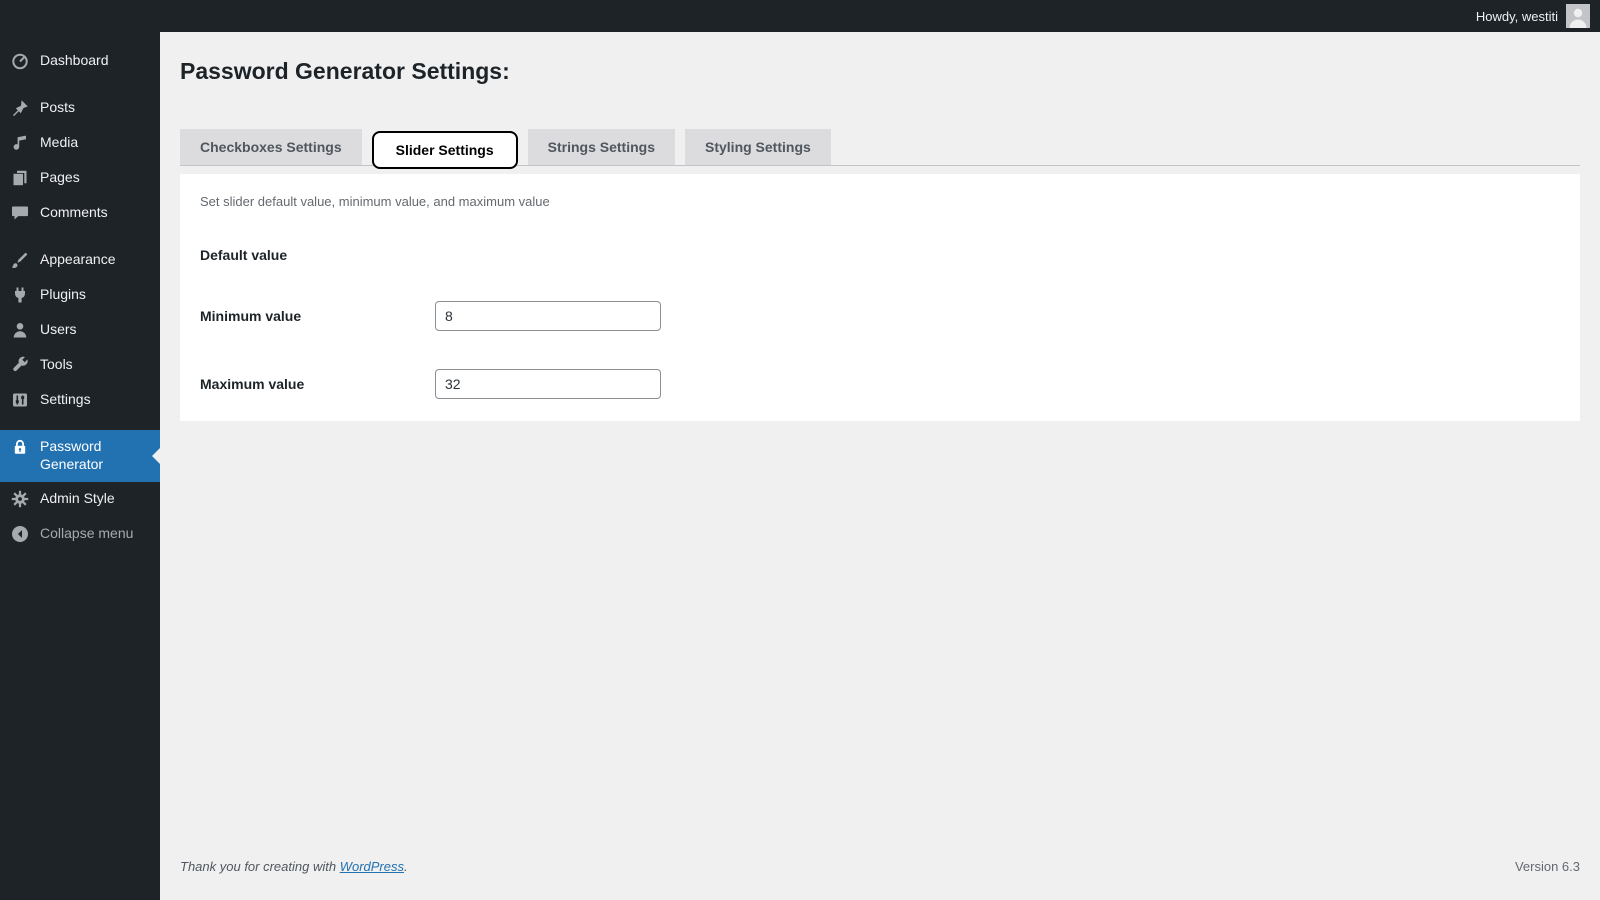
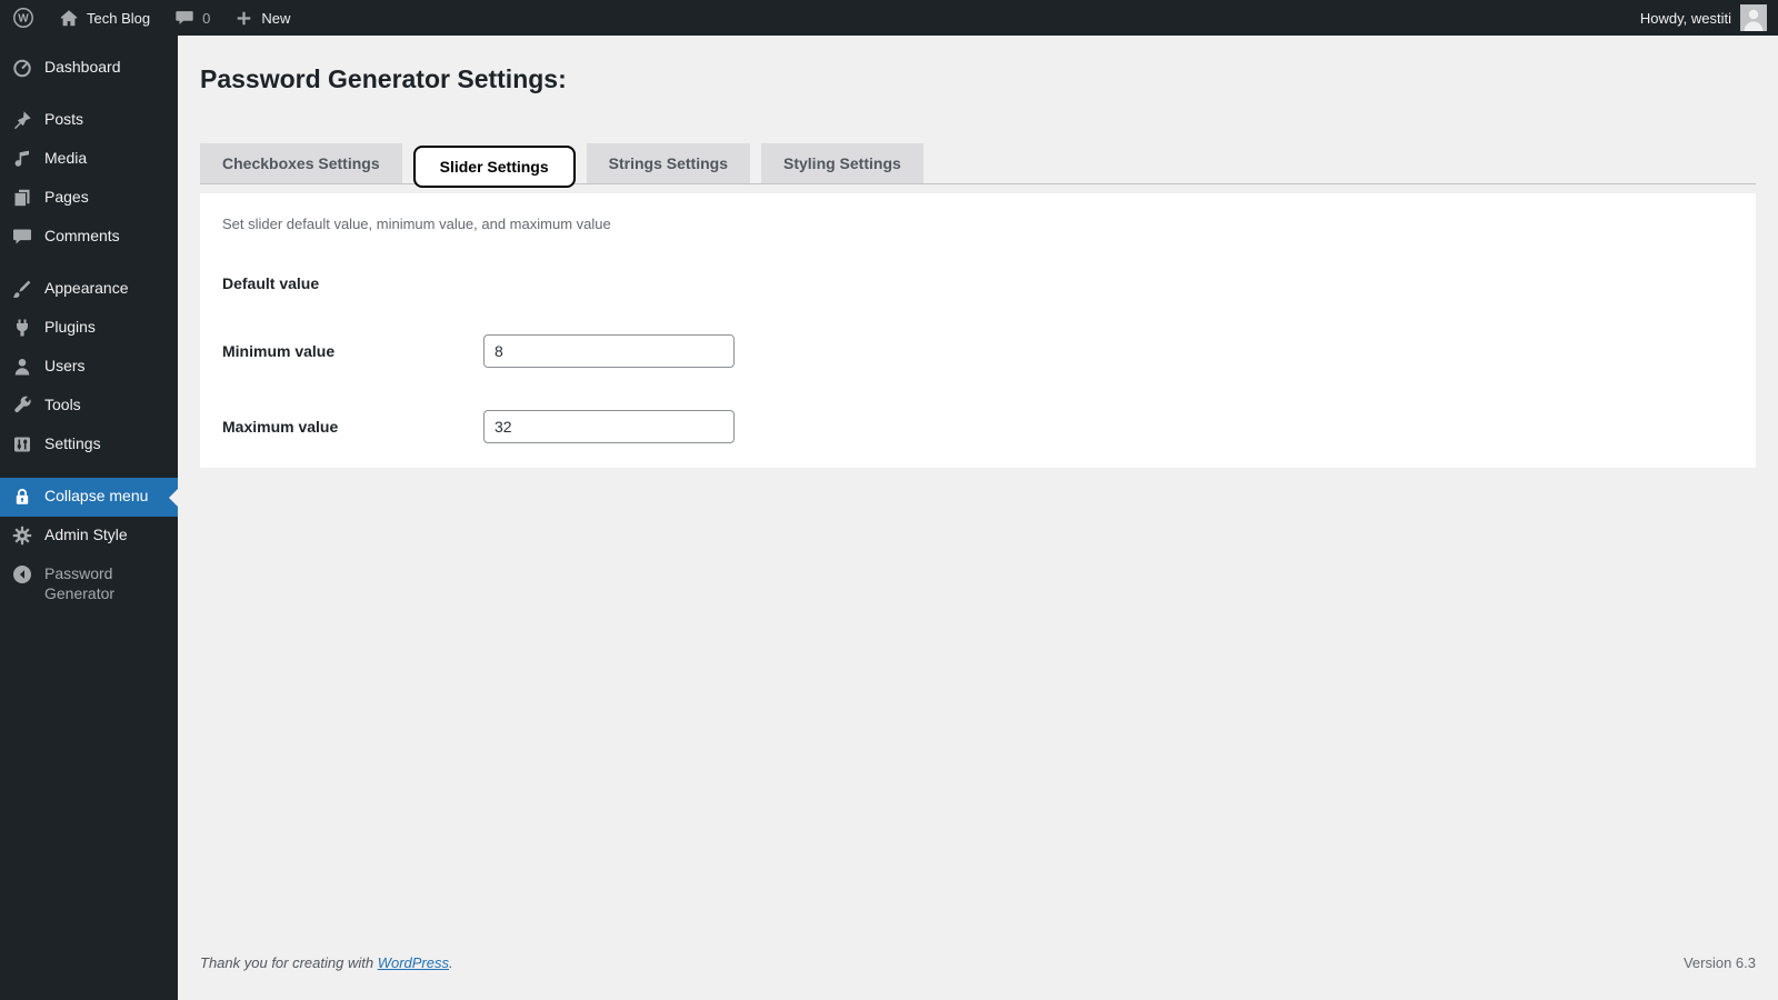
+ W
+ Tech Blog
+ 0
+ New
  Howdy, westiti
  Dashboard
  Posts
  Media
  Pages
  Comments
  Appearance
  Plugins
  Users
  Tools
  Settings
- Password Generator
+ Collapse menu
  Admin Style
- Collapse menu
+ Password Generator
  Password Generator Settings:
  Checkboxes Settings
  Slider Settings
  Strings Settings
  Styling Settings
  Set slider default value, minimum value, and maximum value
  Default value
  Minimum value
  8
  Maximum value
  32
  Thank you for creating with WordPress.
  Version 6.3
